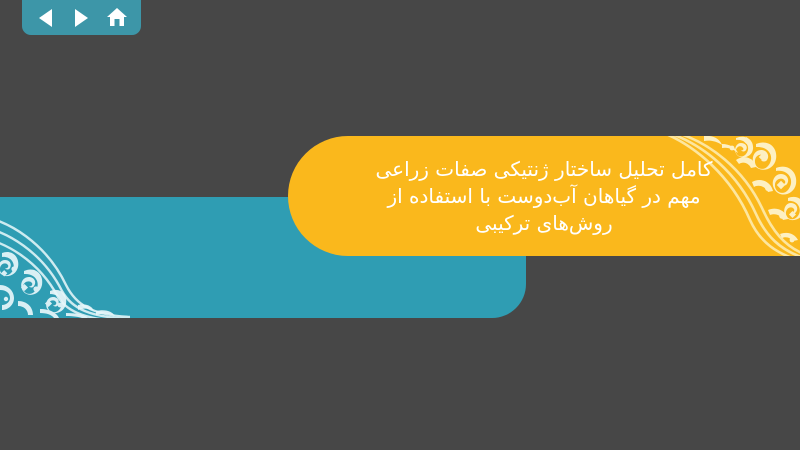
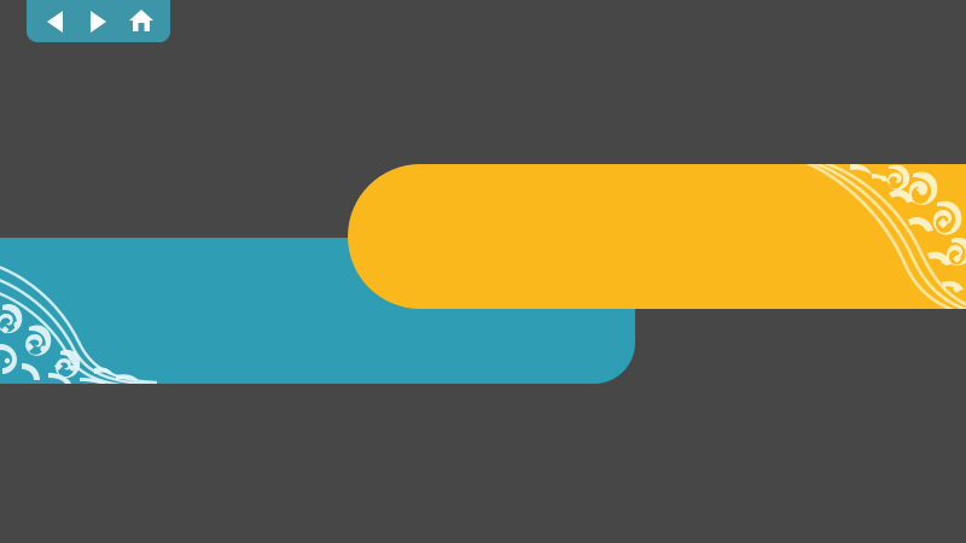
- کامل تحلیل ساختار ژنتیکی صفات زراعی
- مهم در گیاهان آب‌دوست با استفاده از
- روشهای ترکیبی
